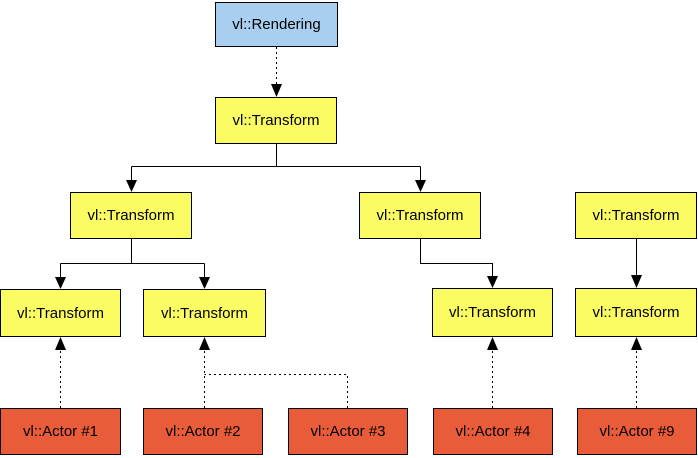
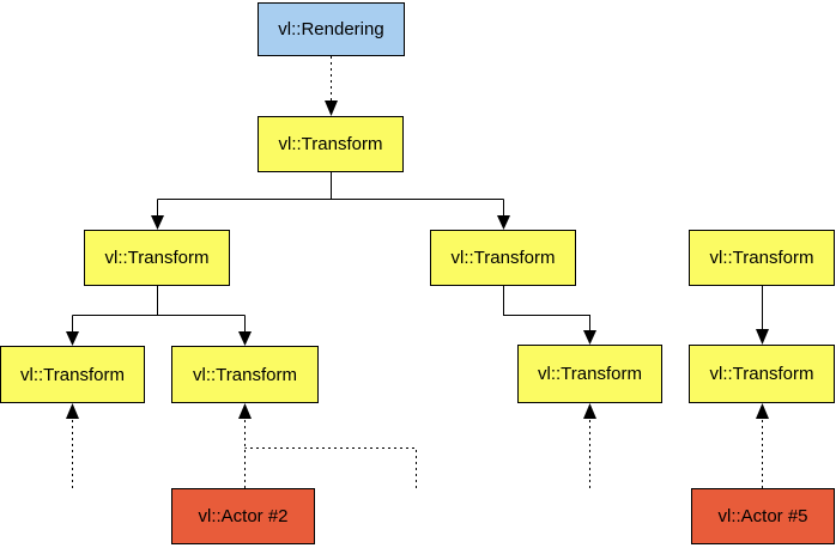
  vl::Rendering
  vl::Transform
  vl::Transform
  vl::Transform
  vl::Transform
  vl::Transform
  vl::Transform
  vl::Transform
  vl::Transform
- vl::Actor #1
  vl::Actor #2
- vl::Actor #3
- vl::Actor #4
- vl::Actor #9
+ vl::Actor #5
